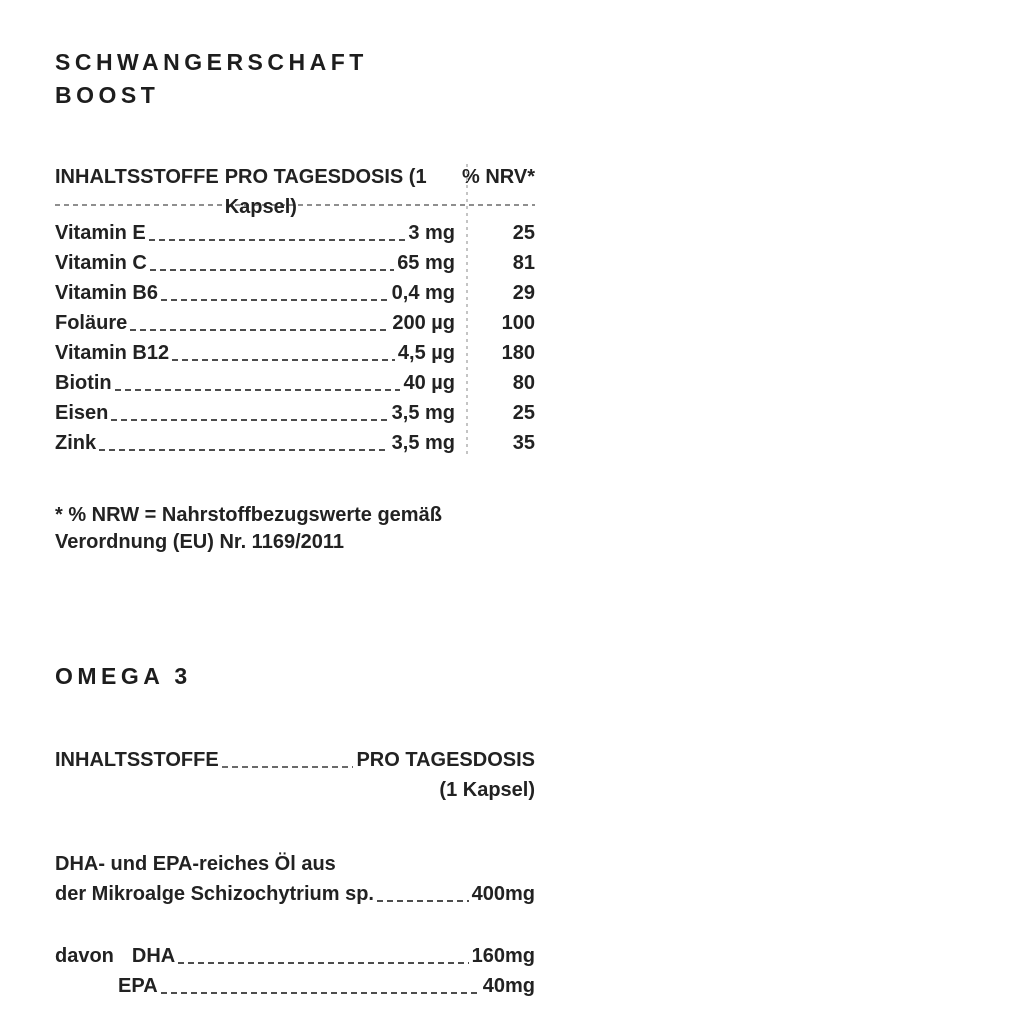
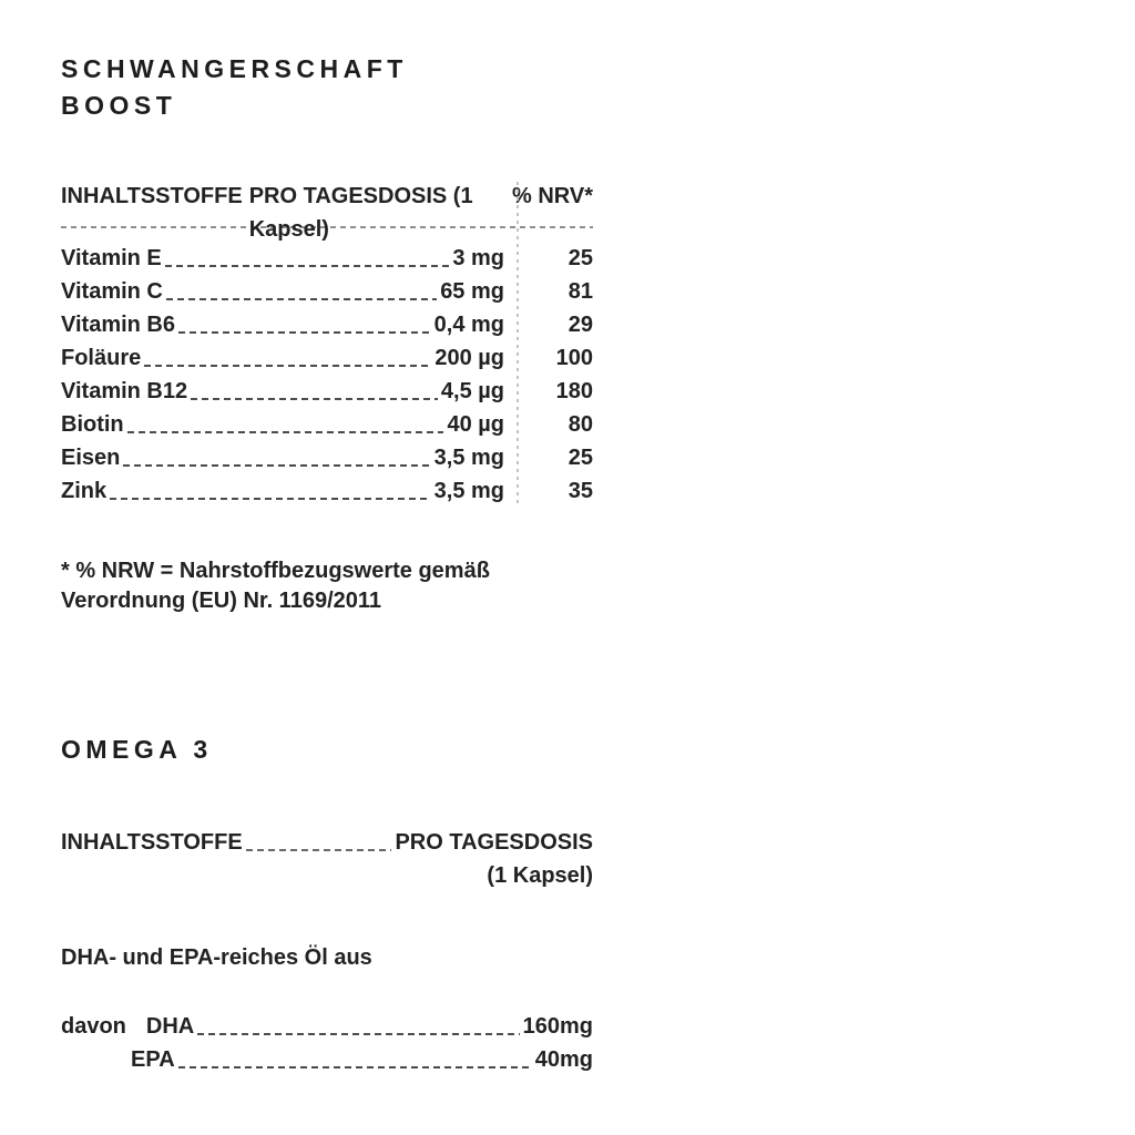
  SCHWANGERSCHAFT
  BOOST
  INHALTSSTOFFE
  PRO TAGESDOSIS (1 Kapsel)
  % NRV*
  Vitamin E
  3 mg
  25
  Vitamin C
  65 mg
  81
  Vitamin B6
  0,4 mg
  29
  Foläure
  200 µg
  100
  Vitamin B12
  4,5 µg
  180
  Biotin
  40 µg
  80
  Eisen
  3,5 mg
  25
  Zink
  3,5 mg
  35
  * % NRW = Nahrstoffbezugswerte gemäß
  Verordnung (EU) Nr. 1169/2011
  OMEGA 3
  INHALTSSTOFFE
  PRO TAGESDOSIS
  (1 Kapsel)
  DHA- und EPA-reiches Öl aus
- der Mikroalge Schizochytrium sp.
- 400mg
  davon
  DHA
  160mg
  EPA
  40mg
